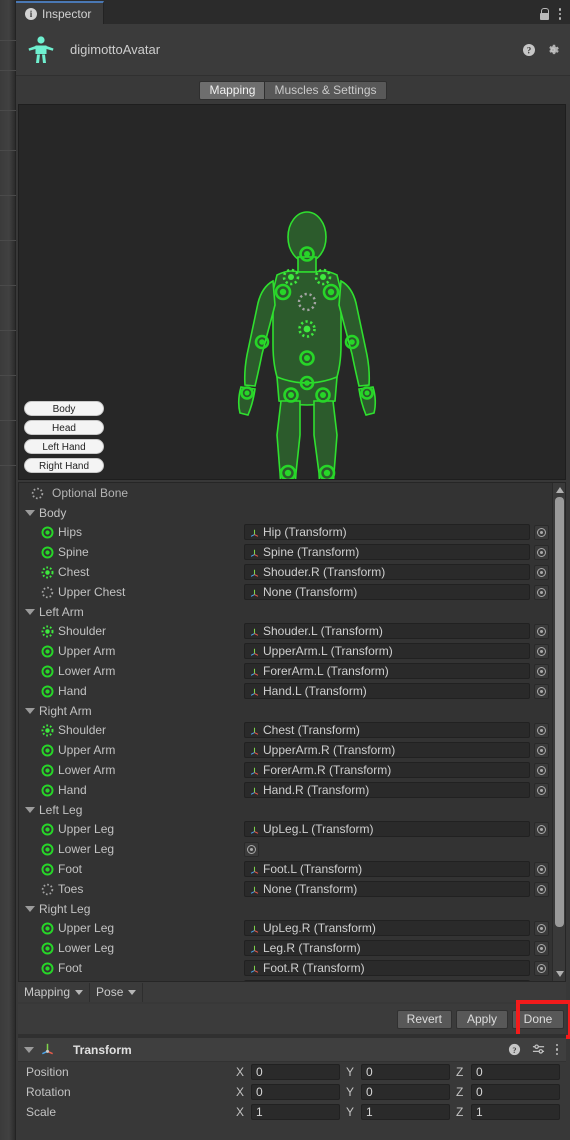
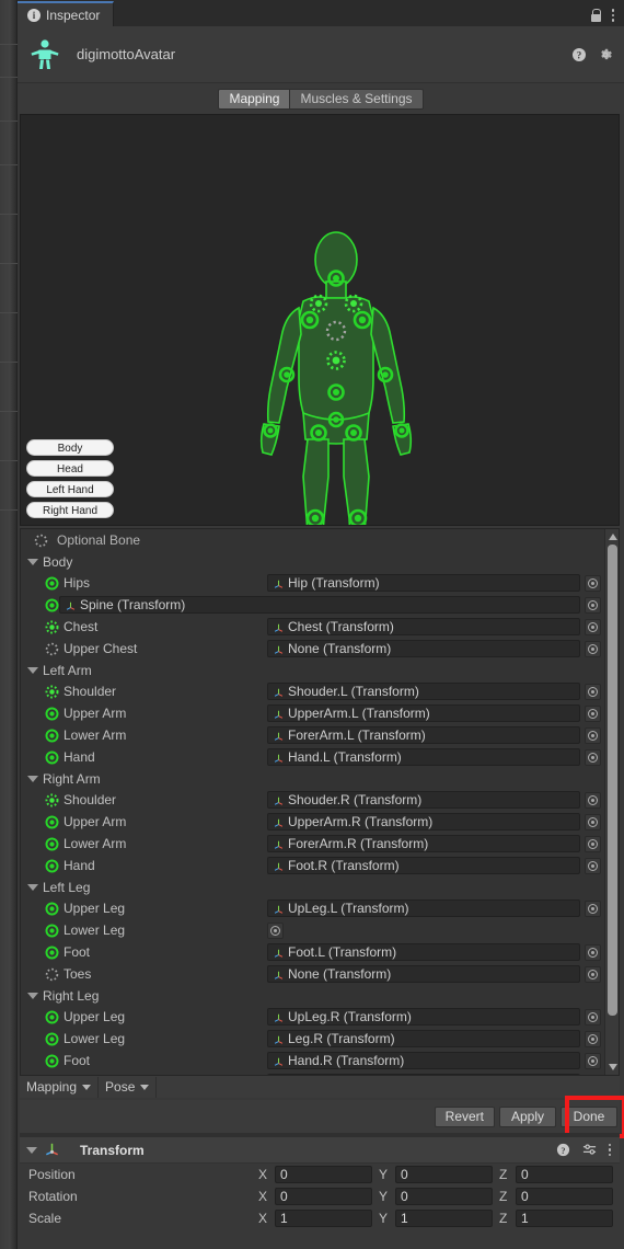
  i
  Inspector
  digimottoAvatar
  ?
  Mapping
  Muscles & Settings
  Body
  Head
  Left Hand
  Right Hand
  Optional Bone
  Body
  Hips
  Hip (Transform)
- Spine
  Spine (Transform)
  Chest
- Shouder.R (Transform)
+ Chest (Transform)
  Upper Chest
  None (Transform)
  Left Arm
  Shoulder
  Shouder.L (Transform)
  Upper Arm
  UpperArm.L (Transform)
  Lower Arm
  ForerArm.L (Transform)
  Hand
  Hand.L (Transform)
  Right Arm
  Shoulder
- Chest (Transform)
+ Shouder.R (Transform)
  Upper Arm
  UpperArm.R (Transform)
  Lower Arm
  ForerArm.R (Transform)
  Hand
- Hand.R (Transform)
+ Foot.R (Transform)
  Left Leg
  Upper Leg
  UpLeg.L (Transform)
  Lower Leg
  Foot
  Foot.L (Transform)
  Toes
  None (Transform)
  Right Leg
  Upper Leg
  UpLeg.R (Transform)
  Lower Leg
  Leg.R (Transform)
  Foot
- Foot.R (Transform)
+ Hand.R (Transform)
  Mapping
  Pose
  Revert
  Apply
  Done
  Transform
  ?
  Position
  X
  0
  Y
  0
  Z
  0
  Rotation
  X
  0
  Y
  0
  Z
  0
  Scale
  X
  1
  Y
  1
  Z
  1
